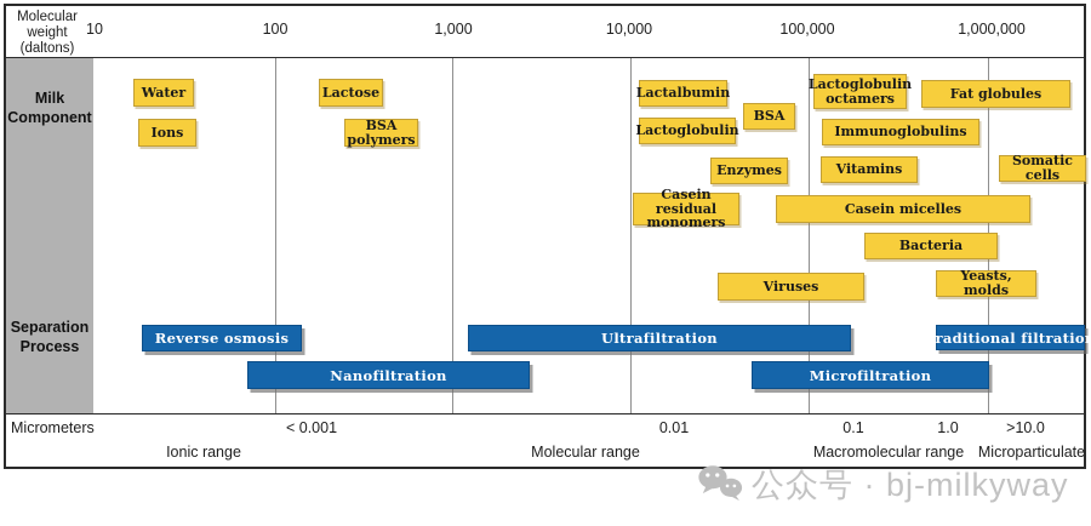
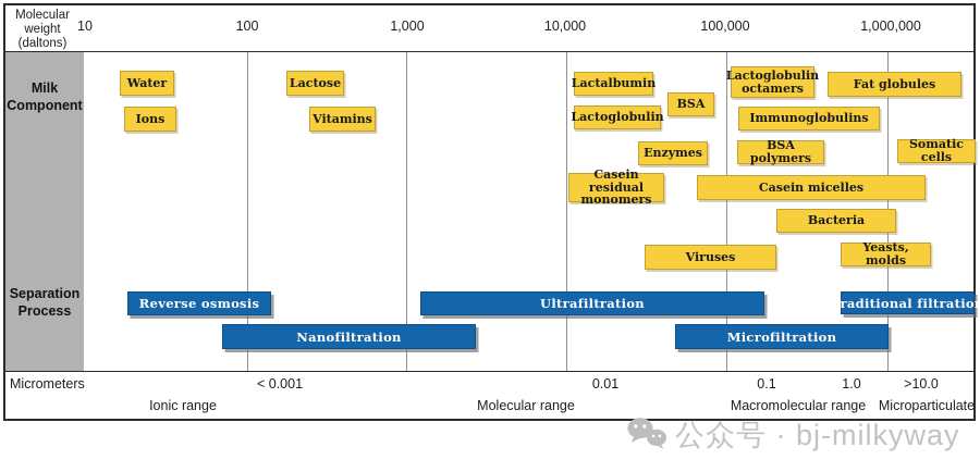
  Molecular
  weight
  (daltons)
  10
  100
  1,000
  10,000
  100,000
  1,000,000
  Milk
  Component
  Separation
  Process
  Water
  Ions
  Lactose
- BSA polymers
+ Vitamins
  Lactalbumin
  Lactoglobulin
  BSA
  Enzymes
  Casein residual
  monomers
  Lactoglobulin
  octamers
  Immunoglobulins
- Vitamins
+ BSA polymers
  Casein micelles
  Bacteria
  Viruses
  Fat globules
  Somatic cells
  Yeasts, molds
  Reverse osmosis
  Nanofiltration
  Ultrafiltration
  Microfiltration
  Traditional filtration
  Micrometers
  < 0.001
  0.01
  0.1
  1.0
  >10.0
  Ionic range
  Molecular range
  Macromolecular range
  Microparticulate
  公众号 · bj-milkyway
